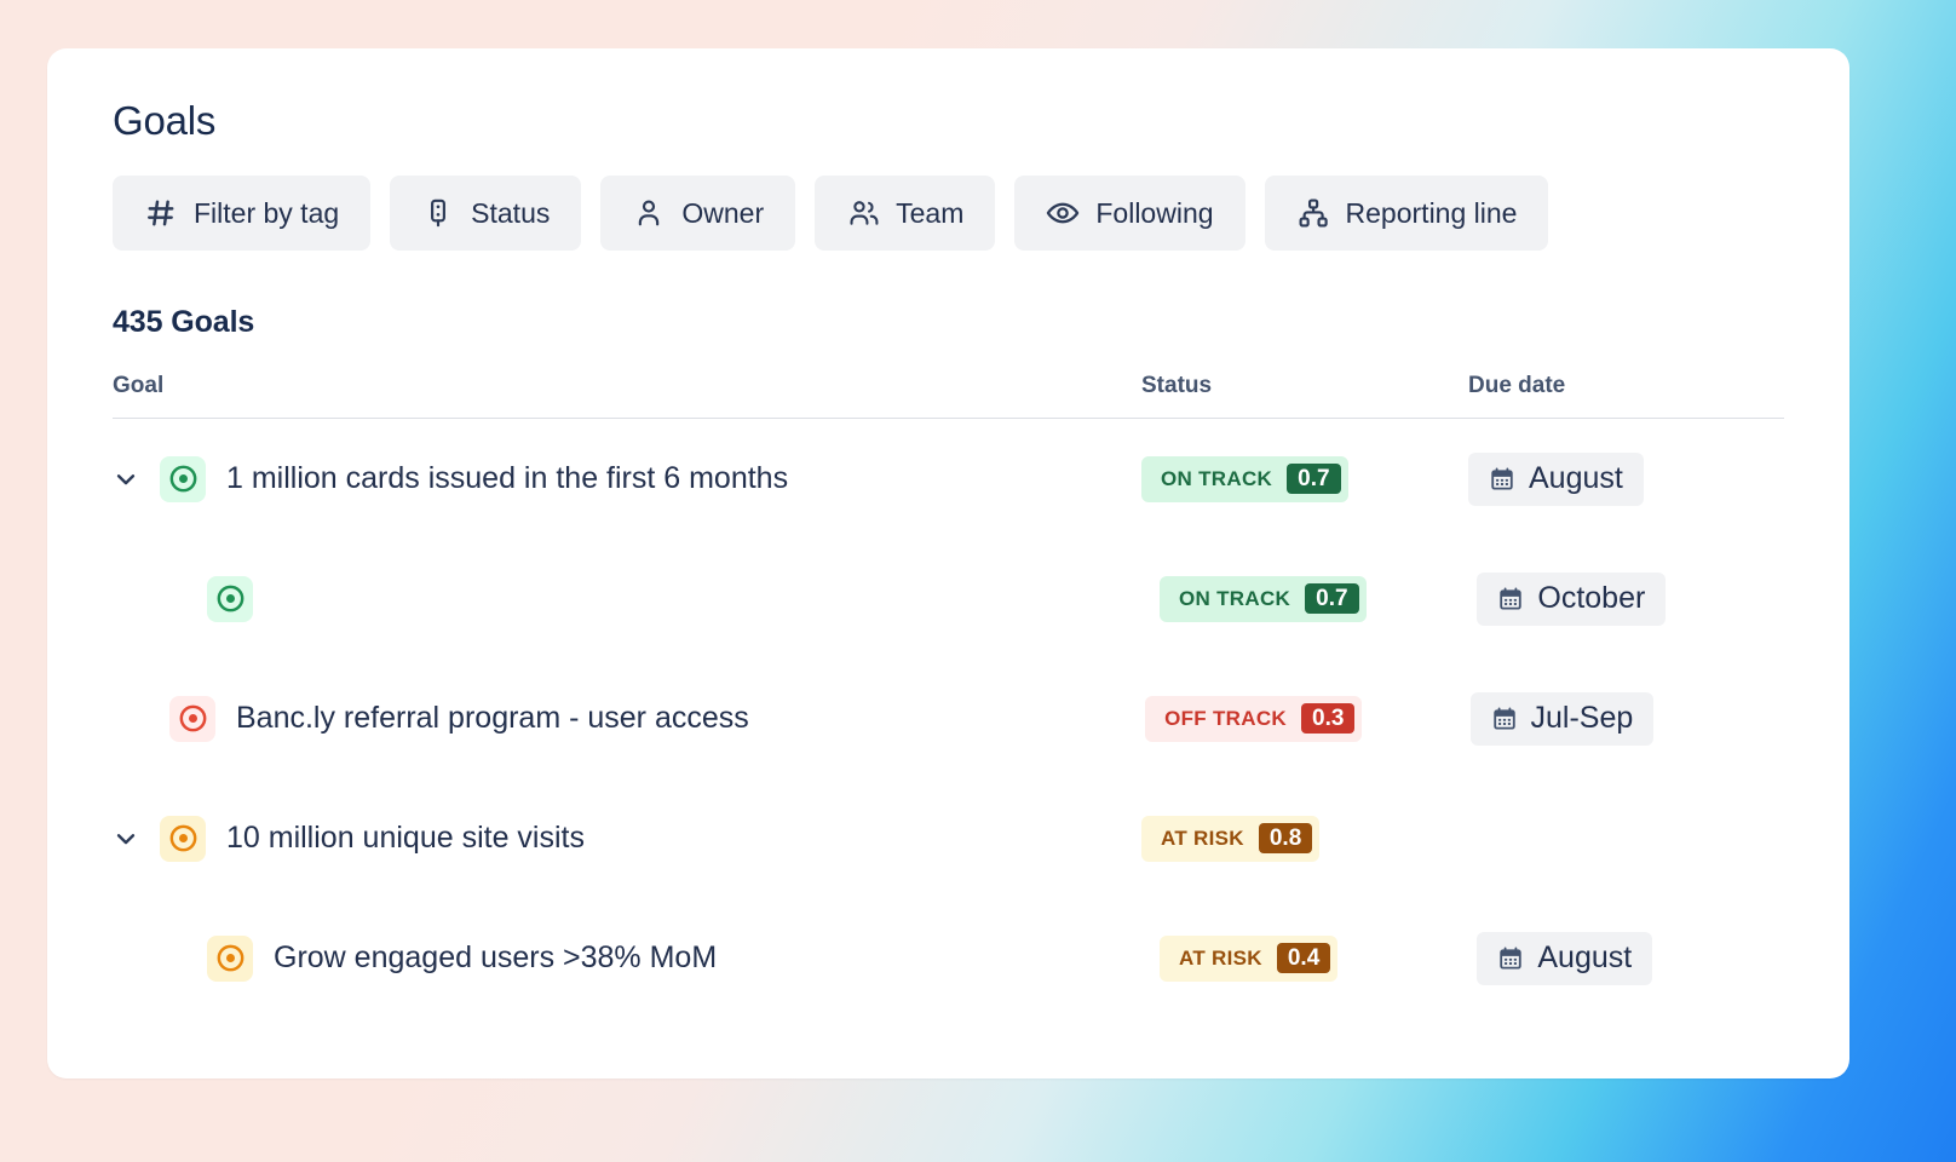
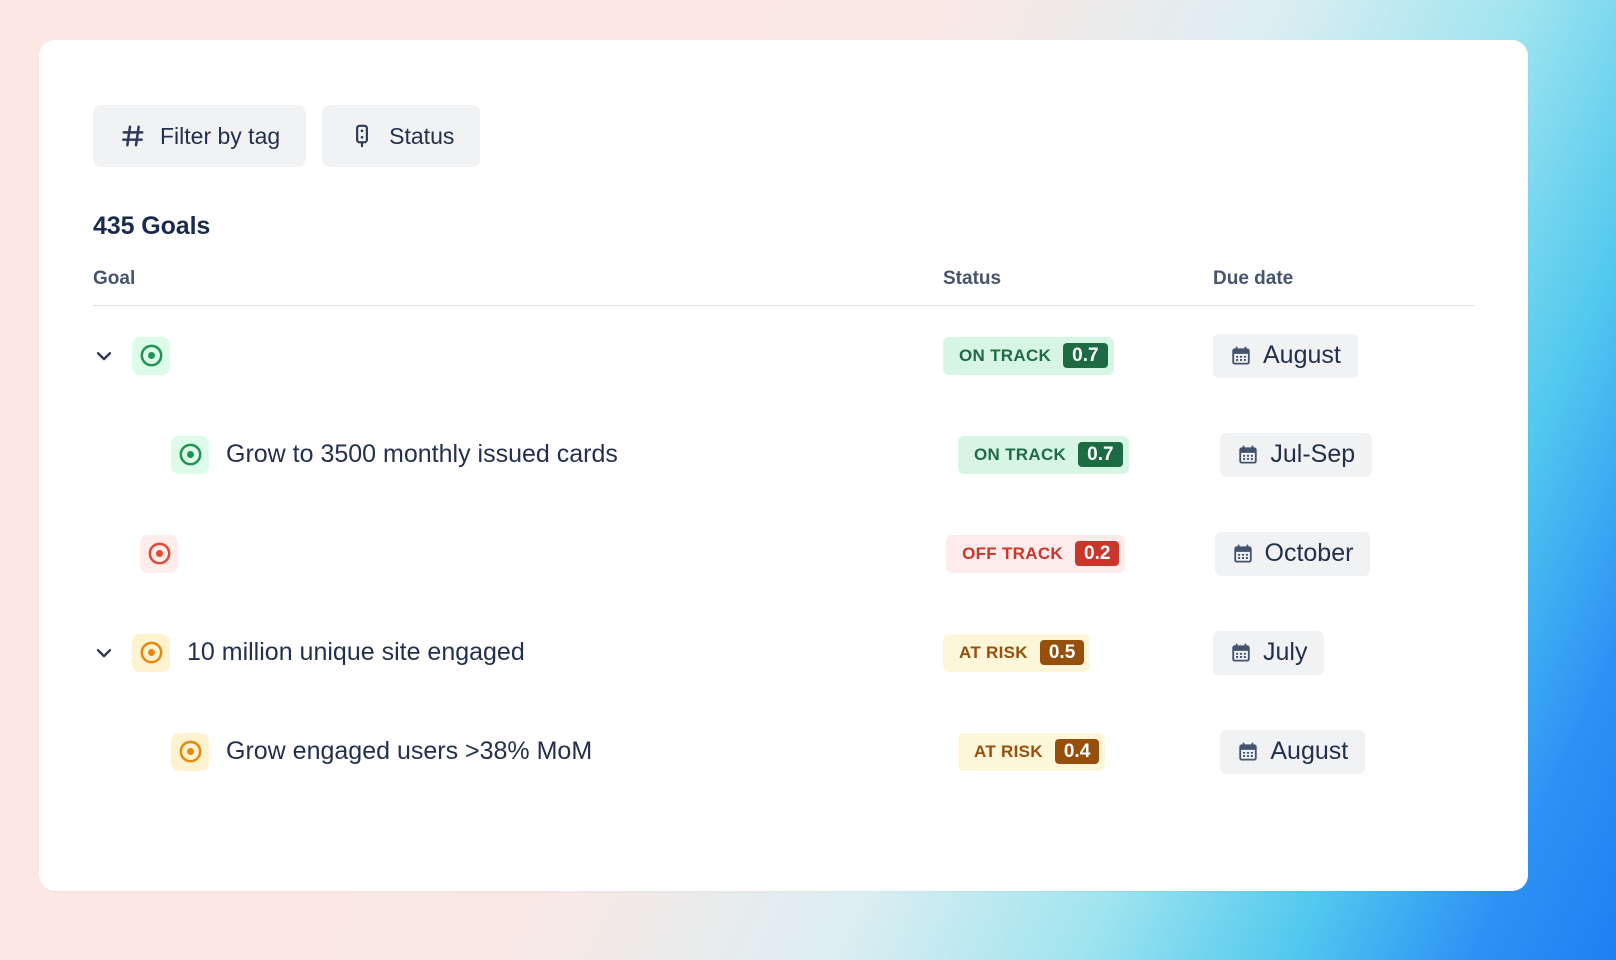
- Goals
  Filter by tag
  Status
- Owner
- Team
- Following
- Reporting line
  435 Goals
  Goal
  Status
  Due date
- 1 million cards issued in the first 6 months
  ON TRACK
  0.7
  August
+ Grow to 3500 monthly issued cards
  ON TRACK
  0.7
- October
+ Jul-Sep
- Banc.ly referral program - user access
  OFF TRACK
- 0.3
+ 0.2
- Jul-Sep
+ October
- 10 million unique site visits
+ 10 million unique site engaged
  AT RISK
- 0.8
+ 0.5
+ July
  Grow engaged users >38% MoM
  AT RISK
  0.4
  August
